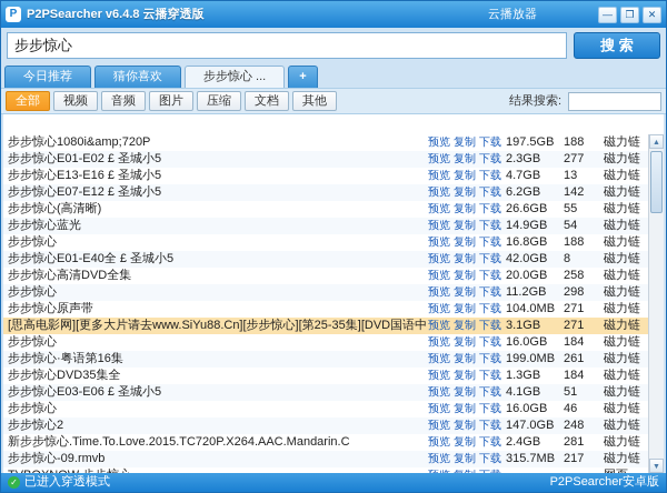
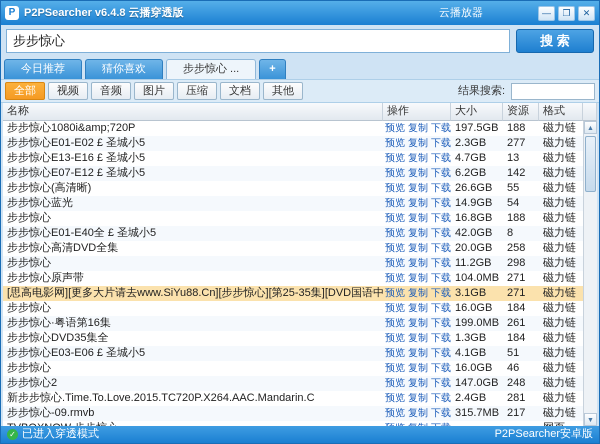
  P
  P2PSearcher v6.4.8 云播穿透版
  云播放器
  —
  ❐
  ✕
  步步惊心
  搜 索
  今日推荐
  猜你喜欢
  步步惊心 ...
  +
  全部
  视频
  音频
  图片
  压缩
  文档
  其他
  结果搜索:
+ 名称
+ 操作
+ 大小
+ 资源
+ 格式
  步步惊心1080i&amp;720P
  预览 复制 下载
  197.5GB
  188
  磁力链
  步步惊心E01-E02 £ 圣城小5
  预览 复制 下载
  2.3GB
  277
  磁力链
  步步惊心E13-E16 £ 圣城小5
  预览 复制 下载
  4.7GB
  13
  磁力链
  步步惊心E07-E12 £ 圣城小5
  预览 复制 下载
  6.2GB
  142
  磁力链
  步步惊心(高清晰)
  预览 复制 下载
  26.6GB
  55
  磁力链
  步步惊心蓝光
  预览 复制 下载
  14.9GB
  54
  磁力链
  步步惊心
  预览 复制 下载
  16.8GB
  188
  磁力链
  步步惊心E01-E40全 £ 圣城小5
  预览 复制 下载
  42.0GB
  8
  磁力链
  步步惊心高清DVD全集
  预览 复制 下载
  20.0GB
  258
  磁力链
  步步惊心
  预览 复制 下载
  11.2GB
  298
  磁力链
  步步惊心原声带
  预览 复制 下载
  104.0MB
  271
  磁力链
  [思高电影网][更多大片请去www.SiYu88.Cn][步步惊心][第25-35集][DVD国语中
  预览 复制 下载
  3.1GB
  271
  磁力链
  步步惊心
  预览 复制 下载
  16.0GB
  184
  磁力链
  步步惊心·粤语第16集
  预览 复制 下载
  199.0MB
  261
  磁力链
  步步惊心DVD35集全
  预览 复制 下载
  1.3GB
  184
  磁力链
  步步惊心E03-E06 £ 圣城小5
  预览 复制 下载
  4.1GB
  51
  磁力链
  步步惊心
  预览 复制 下载
  16.0GB
  46
  磁力链
  步步惊心2
  预览 复制 下载
  147.0GB
  248
  磁力链
  新步步惊心.Time.To.Love.2015.TC720P.X264.AAC.Mandarin.C
  预览 复制 下载
  2.4GB
  281
  磁力链
  步步惊心-09.rmvb
  预览 复制 下载
  315.7MB
  217
  磁力链
  ✓
  已进入穿透模式
  P2PSearcher安卓版
